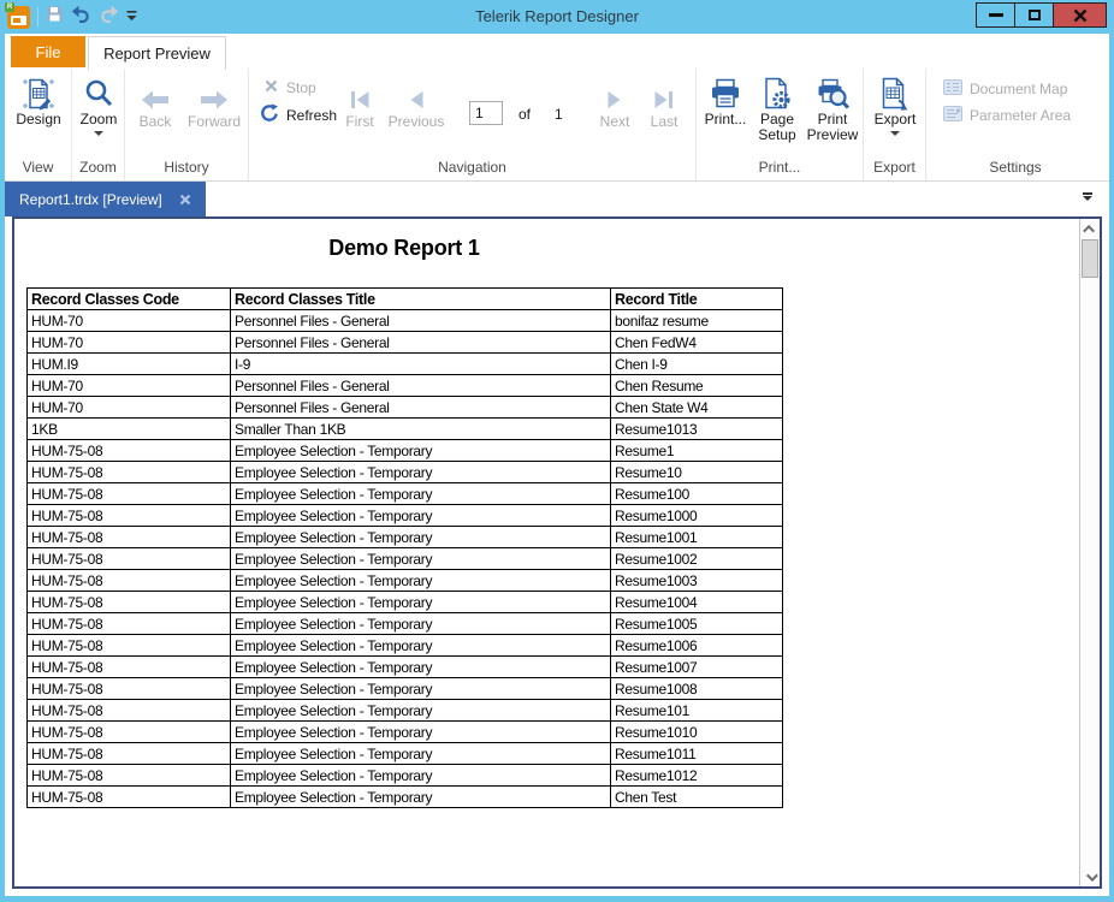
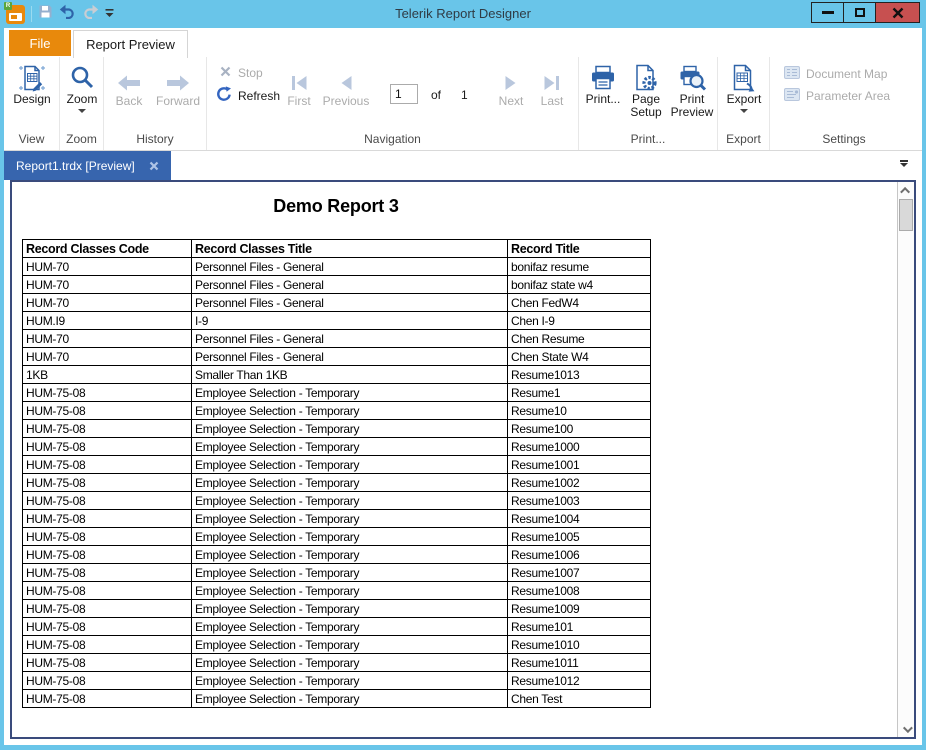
  Telerik Report Designer
  File
  Report Preview
  Design
  View
  Zoom
  Zoom
  Back
  Forward
  History
  Stop
  Refresh
  First
  Previous
  1
  of
  1
  Next
  Last
  Navigation
  Print...
  Page Setup
  Print Preview
  Print...
  Export
  Export
  Document Map
  Parameter Area
  Settings
  Report1.trdx [Preview]
- Demo Report 1
+ Demo Report 3
  Record Classes Code	Record Classes Title	Record Title
  HUM-70	Personnel Files - General	bonifaz resume
+ HUM-70	Personnel Files - General	bonifaz state w4
  HUM-70	Personnel Files - General	Chen FedW4
  HUM.I9	I-9	Chen I-9
  HUM-70	Personnel Files - General	Chen Resume
  HUM-70	Personnel Files - General	Chen State W4
  1KB	Smaller Than 1KB	Resume1013
  HUM-75-08	Employee Selection - Temporary	Resume1
  HUM-75-08	Employee Selection - Temporary	Resume10
  HUM-75-08	Employee Selection - Temporary	Resume100
  HUM-75-08	Employee Selection - Temporary	Resume1000
  HUM-75-08	Employee Selection - Temporary	Resume1001
  HUM-75-08	Employee Selection - Temporary	Resume1002
  HUM-75-08	Employee Selection - Temporary	Resume1003
  HUM-75-08	Employee Selection - Temporary	Resume1004
  HUM-75-08	Employee Selection - Temporary	Resume1005
  HUM-75-08	Employee Selection - Temporary	Resume1006
  HUM-75-08	Employee Selection - Temporary	Resume1007
  HUM-75-08	Employee Selection - Temporary	Resume1008
+ HUM-75-08	Employee Selection - Temporary	Resume1009
  HUM-75-08	Employee Selection - Temporary	Resume101
  HUM-75-08	Employee Selection - Temporary	Resume1010
  HUM-75-08	Employee Selection - Temporary	Resume1011
  HUM-75-08	Employee Selection - Temporary	Resume1012
  HUM-75-08	Employee Selection - Temporary	Chen Test
